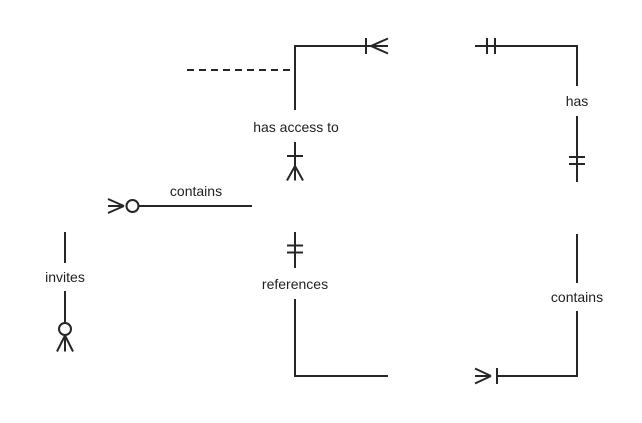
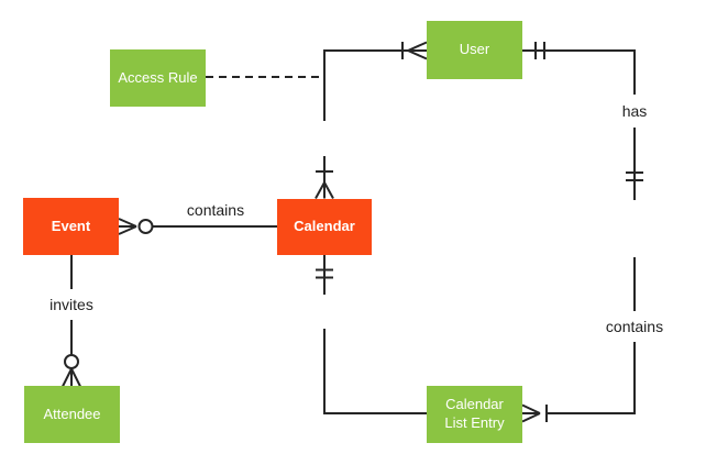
+ Access Rule
+ User
+ Event
+ Calendar
+ Attendee
+ Calendar List Entry
  contains
  invites
- has access to
  has
- references
  contains
